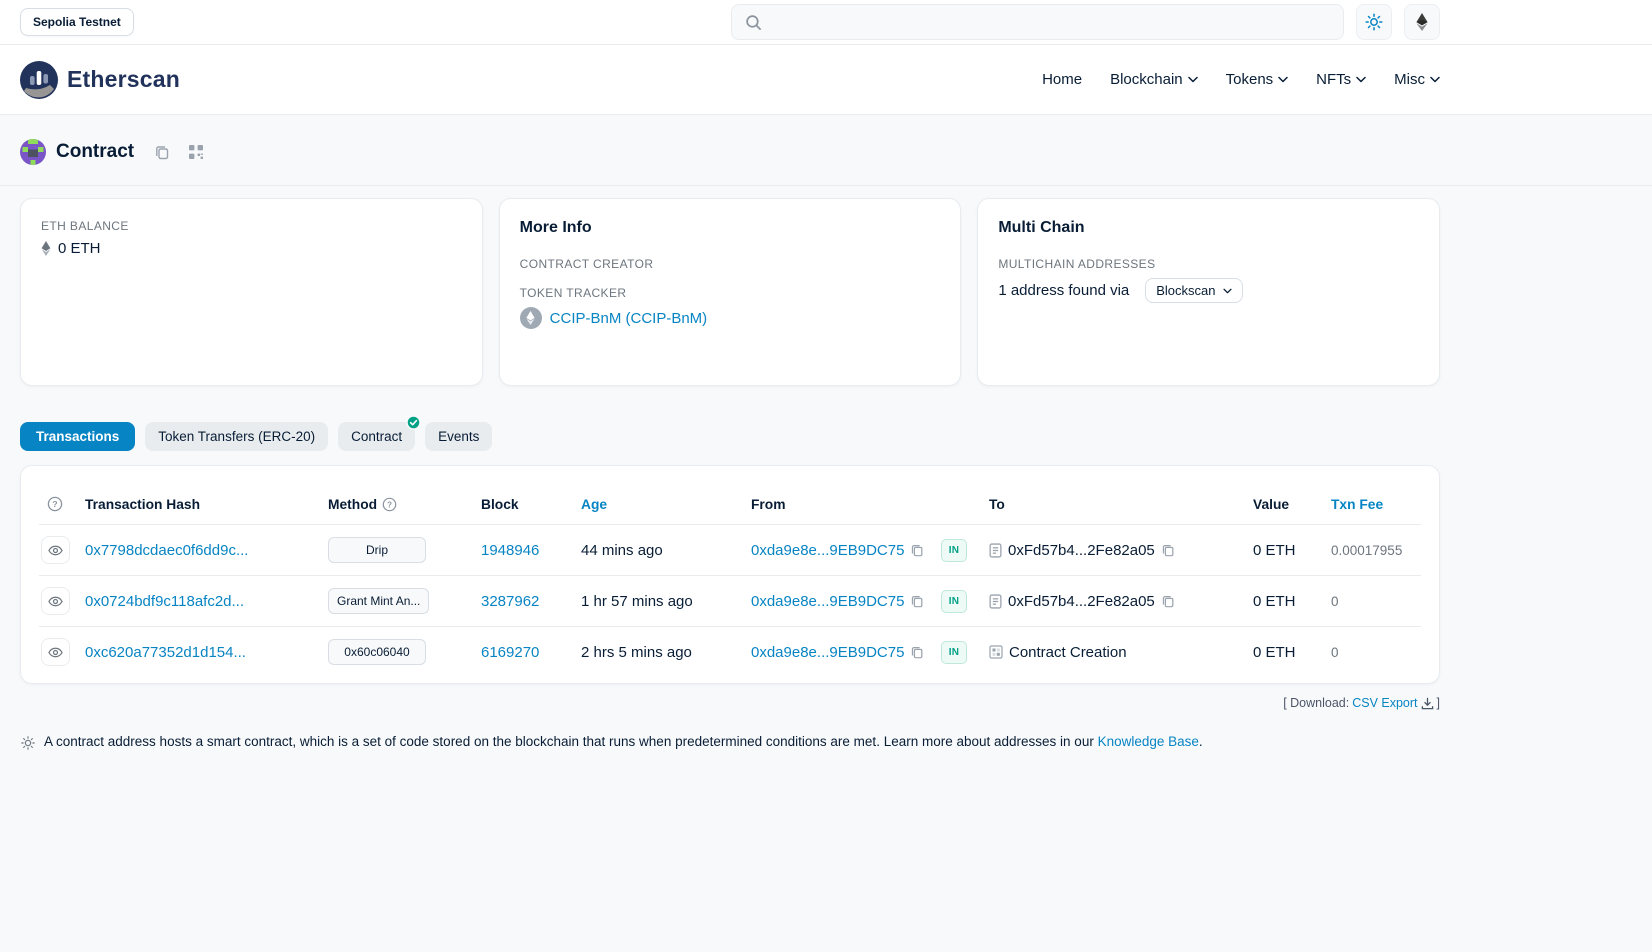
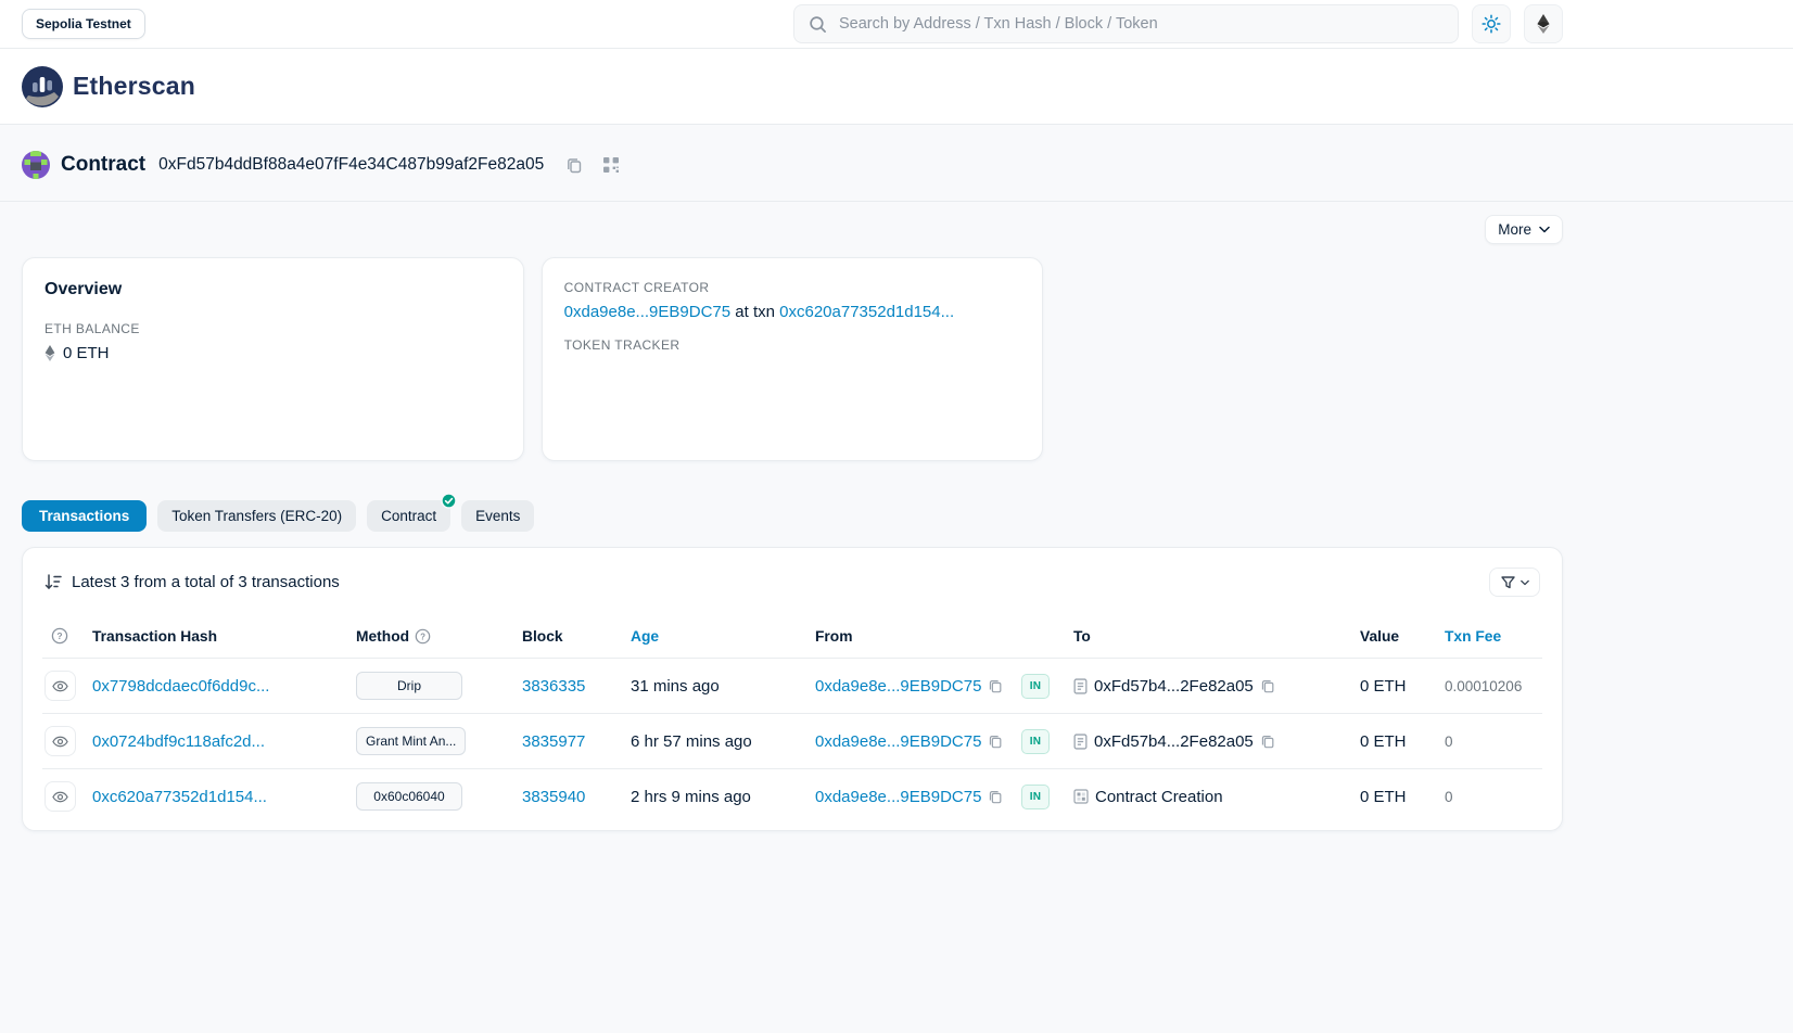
  Sepolia Testnet
+ Search by Address / Txn Hash / Block / Token
  Etherscan
- Home
- Blockchain
- Tokens
- NFTs
- Misc
  Contract
+ 0xFd57b4ddBf88a4e07fF4e34C487b99af2Fe82a05
+ More
+ Overview
  ETH BALANCE
  0 ETH
- More Info
  CONTRACT CREATOR
+ 0xda9e8e...9EB9DC75 at txn 0xc620a77352d1d154...
  TOKEN TRACKER
- CCIP-BnM (CCIP-BnM)
- Multi Chain
- MULTICHAIN ADDRESSES
- 1 address found via
- Blockscan
  Transactions
  Token Transfers (ERC-20)
  Contract
  Events
+ Latest 3 from a total of 3 transactions
  ?
  Transaction Hash
  Method
  ?
  Block
  Age
  From
  To
  Value
  Txn Fee
  0x7798dcdaec0f6dd9c...
  Drip
- 1948946
+ 3836335
- 44 mins ago
+ 31 mins ago
  0xda9e8e...9EB9DC75
  IN
  0xFd57b4...2Fe82a05
  0 ETH
- 0.00017955
+ 0.00010206
  0x0724bdf9c118afc2d...
  Grant Mint An...
- 3287962
+ 3835977
- 1 hr 57 mins ago
+ 6 hr 57 mins ago
  0xda9e8e...9EB9DC75
  IN
  0xFd57b4...2Fe82a05
  0 ETH
  0
  0xc620a77352d1d154...
  0x60c06040
- 6169270
+ 3835940
- 2 hrs 5 mins ago
+ 2 hrs 9 mins ago
  0xda9e8e...9EB9DC75
  IN
  Contract Creation
  0 ETH
  0
- [ Download:
- CSV Export
- ]
- A contract address hosts a smart contract, which is a set of code stored on the blockchain that runs when predetermined conditions are met. Learn more about addresses in our Knowledge Base.
